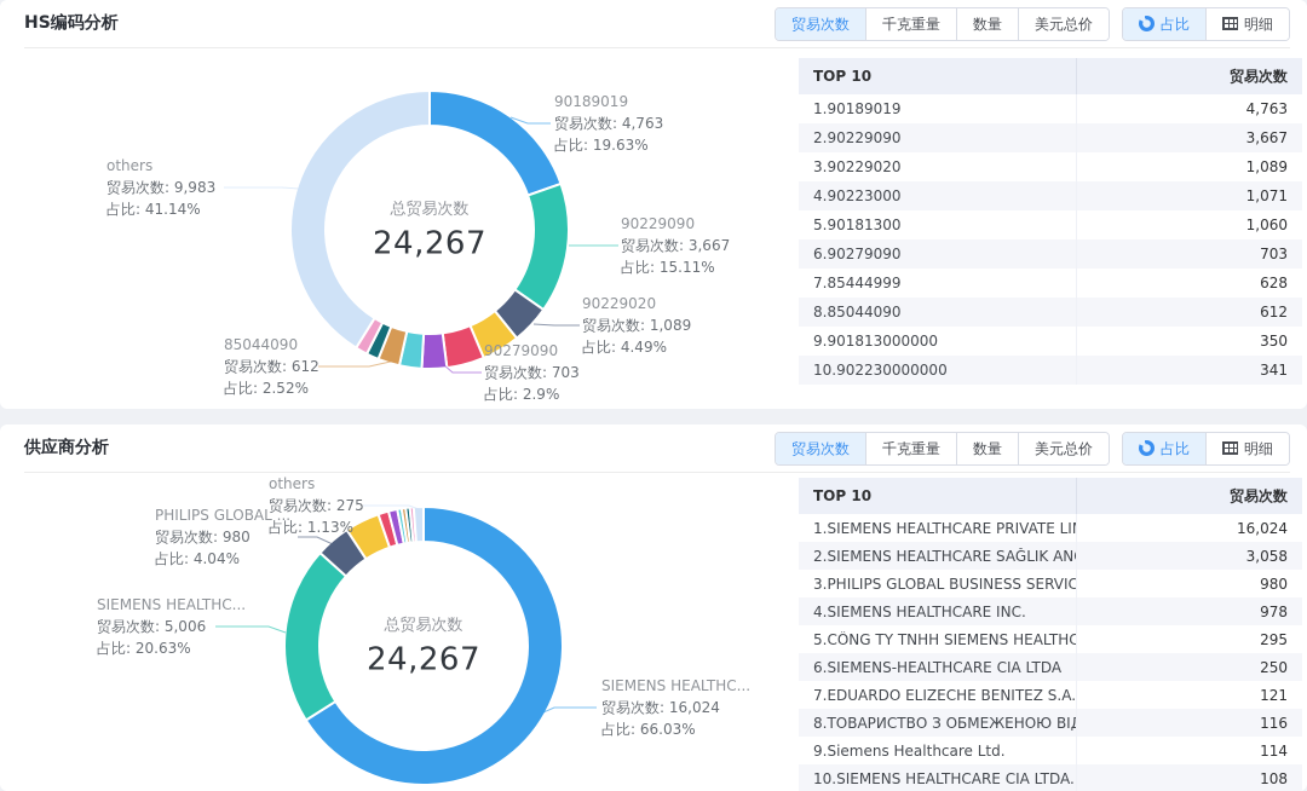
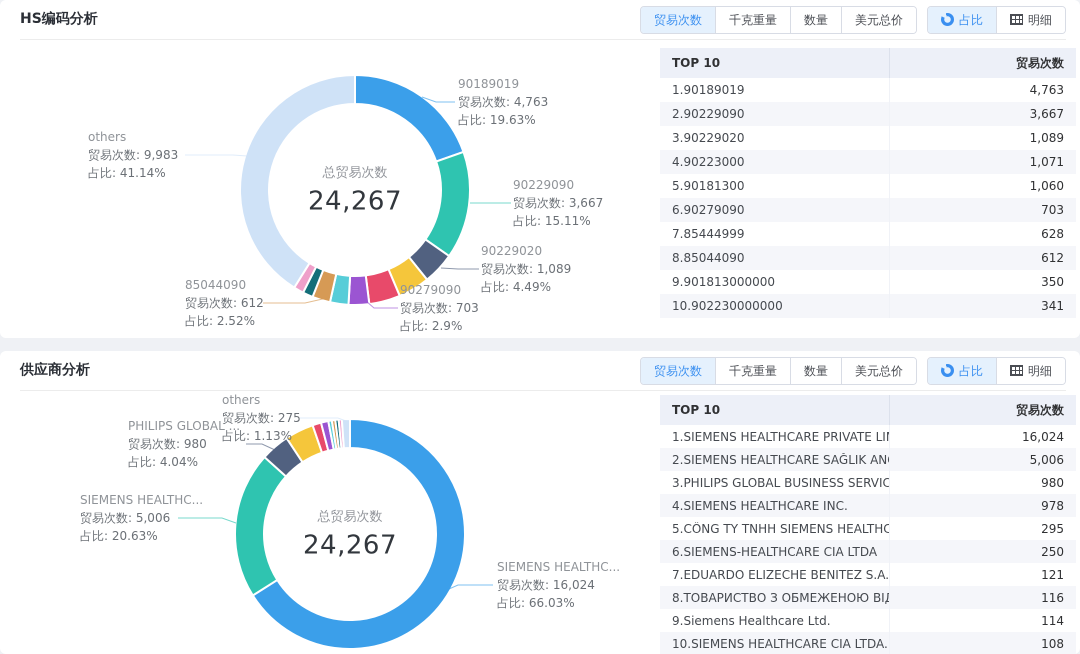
  HS编码分析
  贸易次数
  千克重量
  数量
  美元总价
  占比
  明细
  总贸易次数
  24,267
  90189019
  贸易次数: 4,763
  占比: 19.63%
  90229090
  贸易次数: 3,667
  占比: 15.11%
  90229020
  贸易次数: 1,089
  占比: 4.49%
  90279090
  贸易次数: 703
  占比: 2.9%
  85044090
  贸易次数: 612
  占比: 2.52%
  others
  贸易次数: 9,983
  占比: 41.14%
  TOP 10
  贸易次数
  1.90189019
  4,763
  2.90229090
  3,667
  3.90229020
  1,089
  4.90223000
  1,071
  5.90181300
  1,060
  6.90279090
  703
  7.85444999
  628
  8.85044090
  612
  9.901813000000
  350
  10.902230000000
  341
  供应商分析
  贸易次数
  千克重量
  数量
  美元总价
  占比
  明细
  总贸易次数
  24,267
  others
  贸易次数: 275
  占比: 1.13%
  PHILIPS GLOBAL ...
  贸易次数: 980
  占比: 4.04%
  SIEMENS HEALTHC...
  贸易次数: 5,006
  占比: 20.63%
  SIEMENS HEALTHC...
  贸易次数: 16,024
  占比: 66.03%
  TOP 10
  贸易次数
  1.SIEMENS HEALTHCARE PRIVATE LI
  16,024
  2.SIEMENS HEALTHCARE SAĞLIK AN
- 3,058
+ 5,006
  3.PHILIPS GLOBAL BUSINESS SERVIC
  980
  4.SIEMENS HEALTHCARE INC.
  978
  5.CÔNG TY TNHH SIEMENS HEALTHC
  295
  6.SIEMENS-HEALTHCARE CIA LTDA
  250
  7.EDUARDO ELIZECHE BENITEZ S.A.
  121
  116
  9.Siemens Healthcare Ltd.
  114
  10.SIEMENS HEALTHCARE CIA LTDA.
  108
